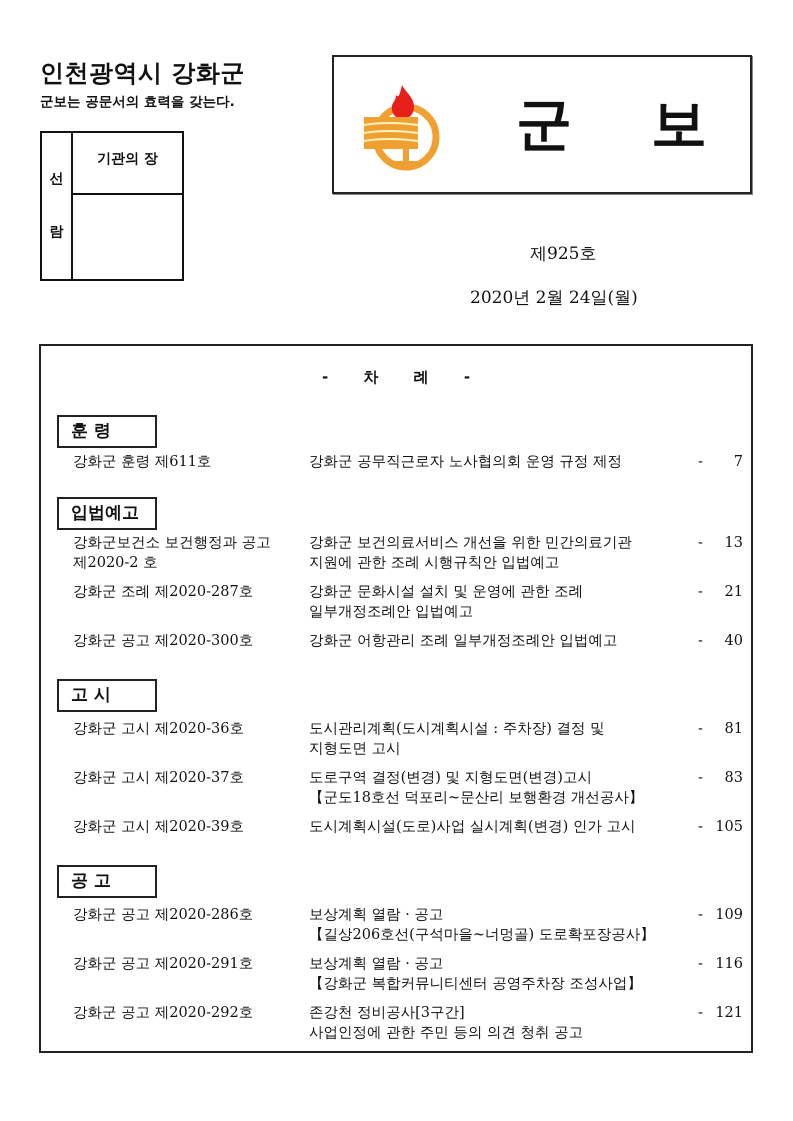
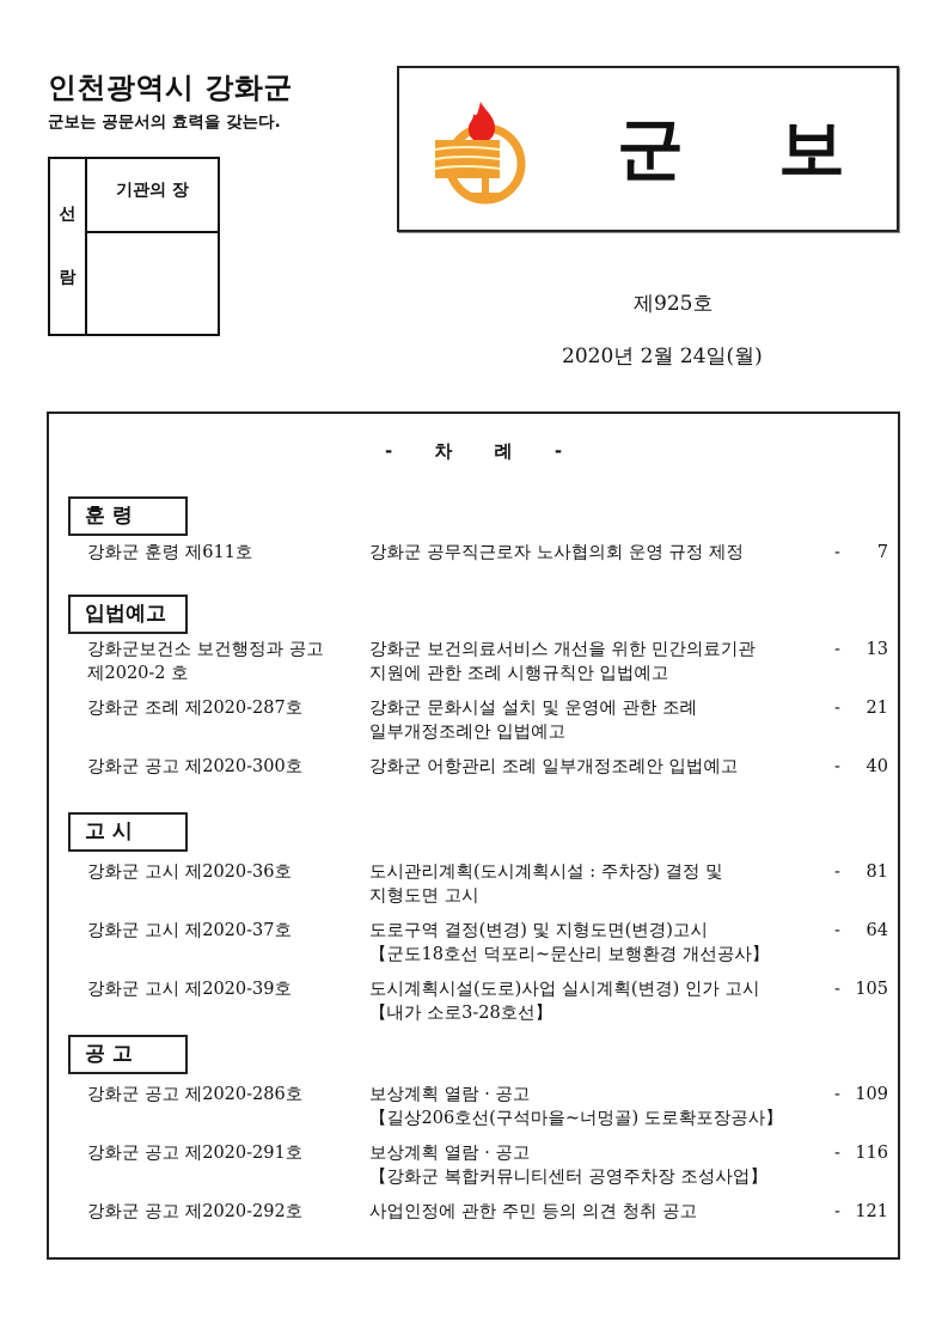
  인천광역시 강화군
  군보는 공문서의 효력을 갖는다.
  선
  람
  기관의 장
  군
  보
  제925호
  2020년 2월 24일(월)
  - 차 례 -
  훈 령
  강화군 훈령 제611호
  강화군 공무직근로자 노사협의회 운영 규정 제정
  -
  7
  입법예고
  강화군보건소 보건행정과 공고
  제2020-2 호
  강화군 보건의료서비스 개선을 위한 민간의료기관
  지원에 관한 조례 시행규칙안 입법예고
  -
  13
  강화군 조례 제2020-287호
  강화군 문화시설 설치 및 운영에 관한 조례
  일부개정조례안 입법예고
  -
  21
  강화군 공고 제2020-300호
  강화군 어항관리 조례 일부개정조례안 입법예고
  -
  40
  고 시
  강화군 고시 제2020-36호
  도시관리계획(도시계획시설 : 주차장) 결정 및
  지형도면 고시
  -
  81
  강화군 고시 제2020-37호
  도로구역 결정(변경) 및 지형도면(변경)고시
  【군도18호선 덕포리~문산리 보행환경 개선공사】
  -
- 83
+ 64
  강화군 고시 제2020-39호
  도시계획시설(도로)사업 실시계획(변경) 인가 고시
+ 【내가 소로3-28호선】
  -
  105
  공 고
  강화군 공고 제2020-286호
  보상계획 열람 · 공고
  【길상206호선(구석마을~너멍골) 도로확포장공사】
  -
  109
  강화군 공고 제2020-291호
  보상계획 열람 · 공고
  【강화군 복합커뮤니티센터 공영주차장 조성사업】
  -
  116
  강화군 공고 제2020-292호
- 존강천 정비공사[3구간]
  사업인정에 관한 주민 등의 의견 청취 공고
  -
  121
